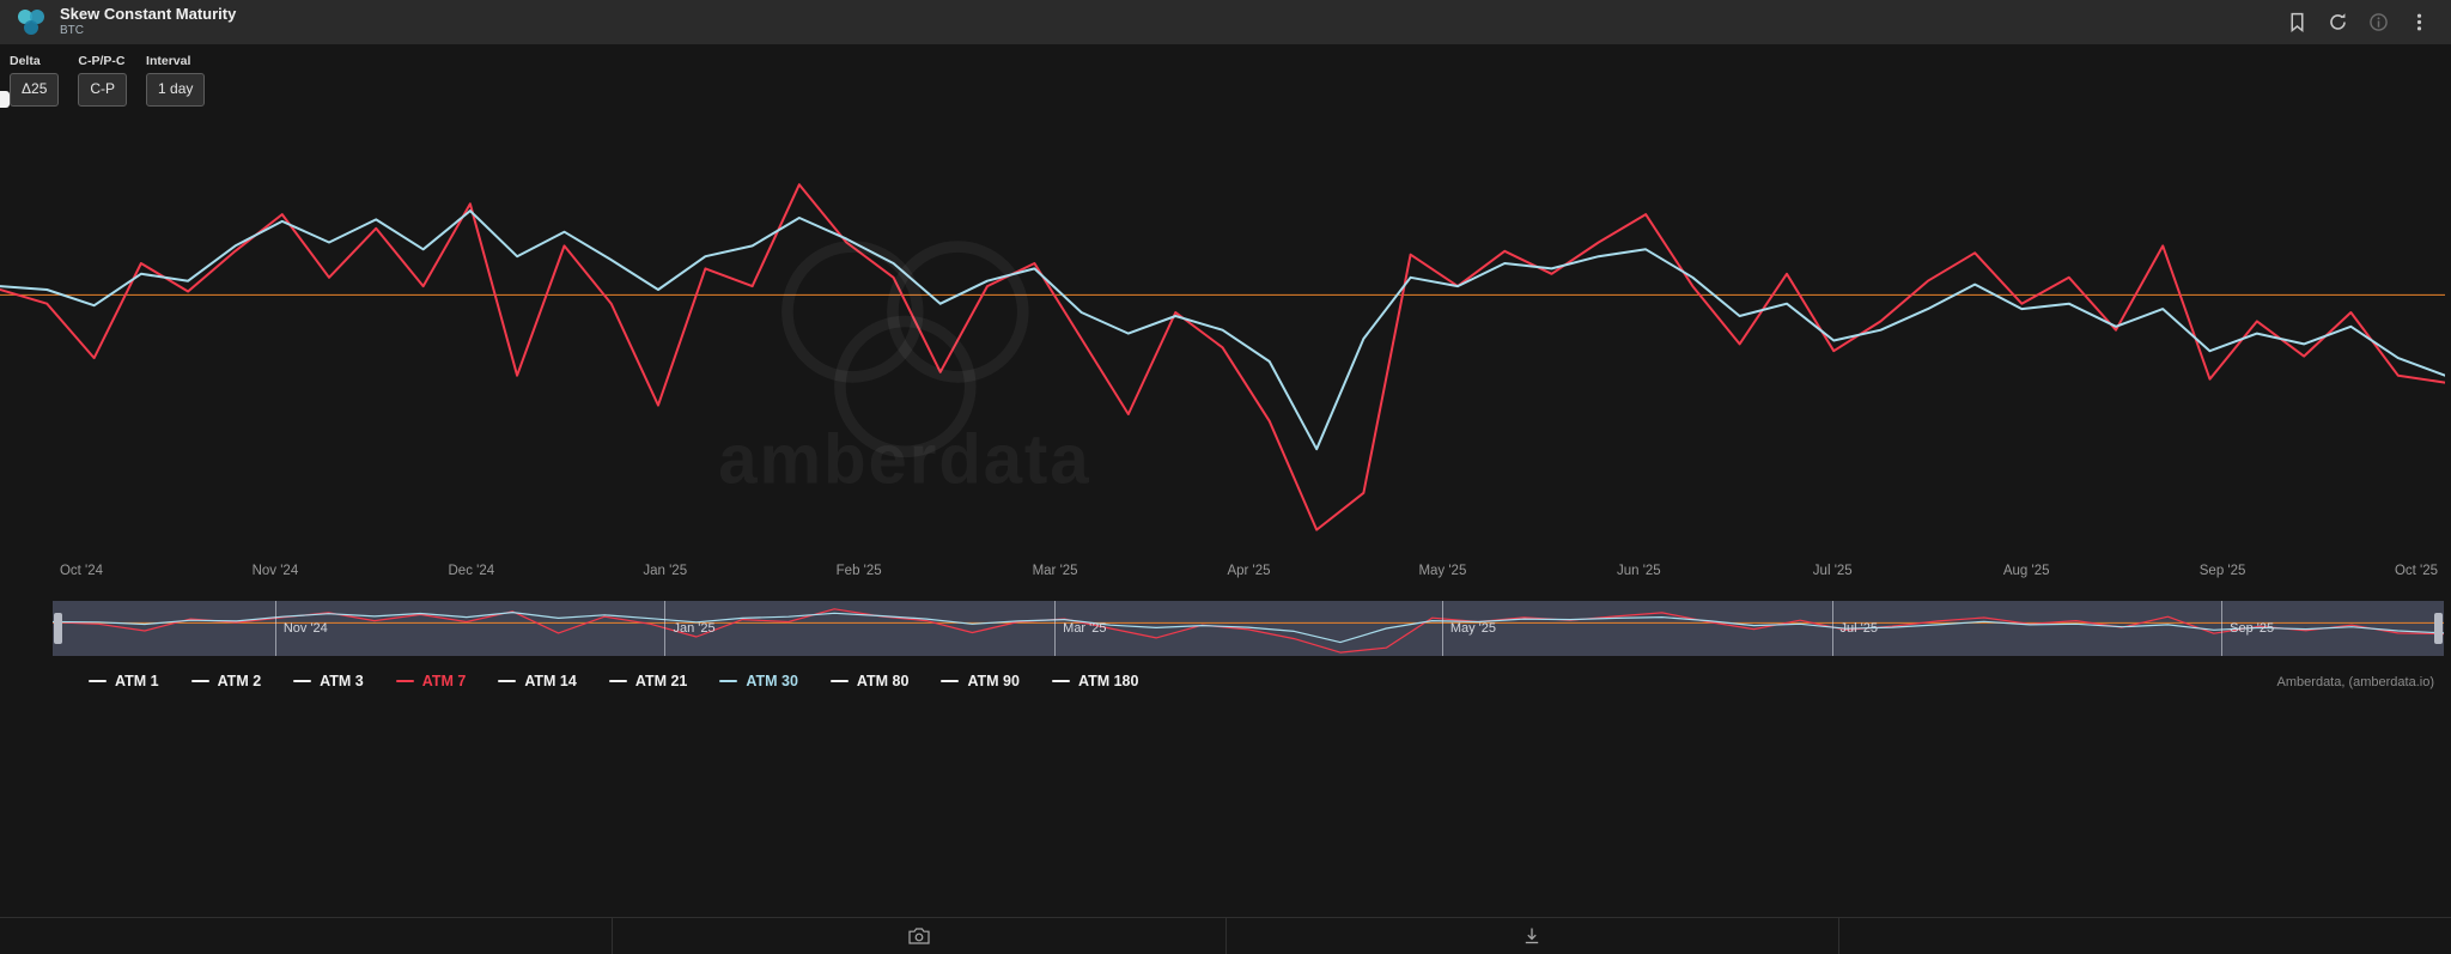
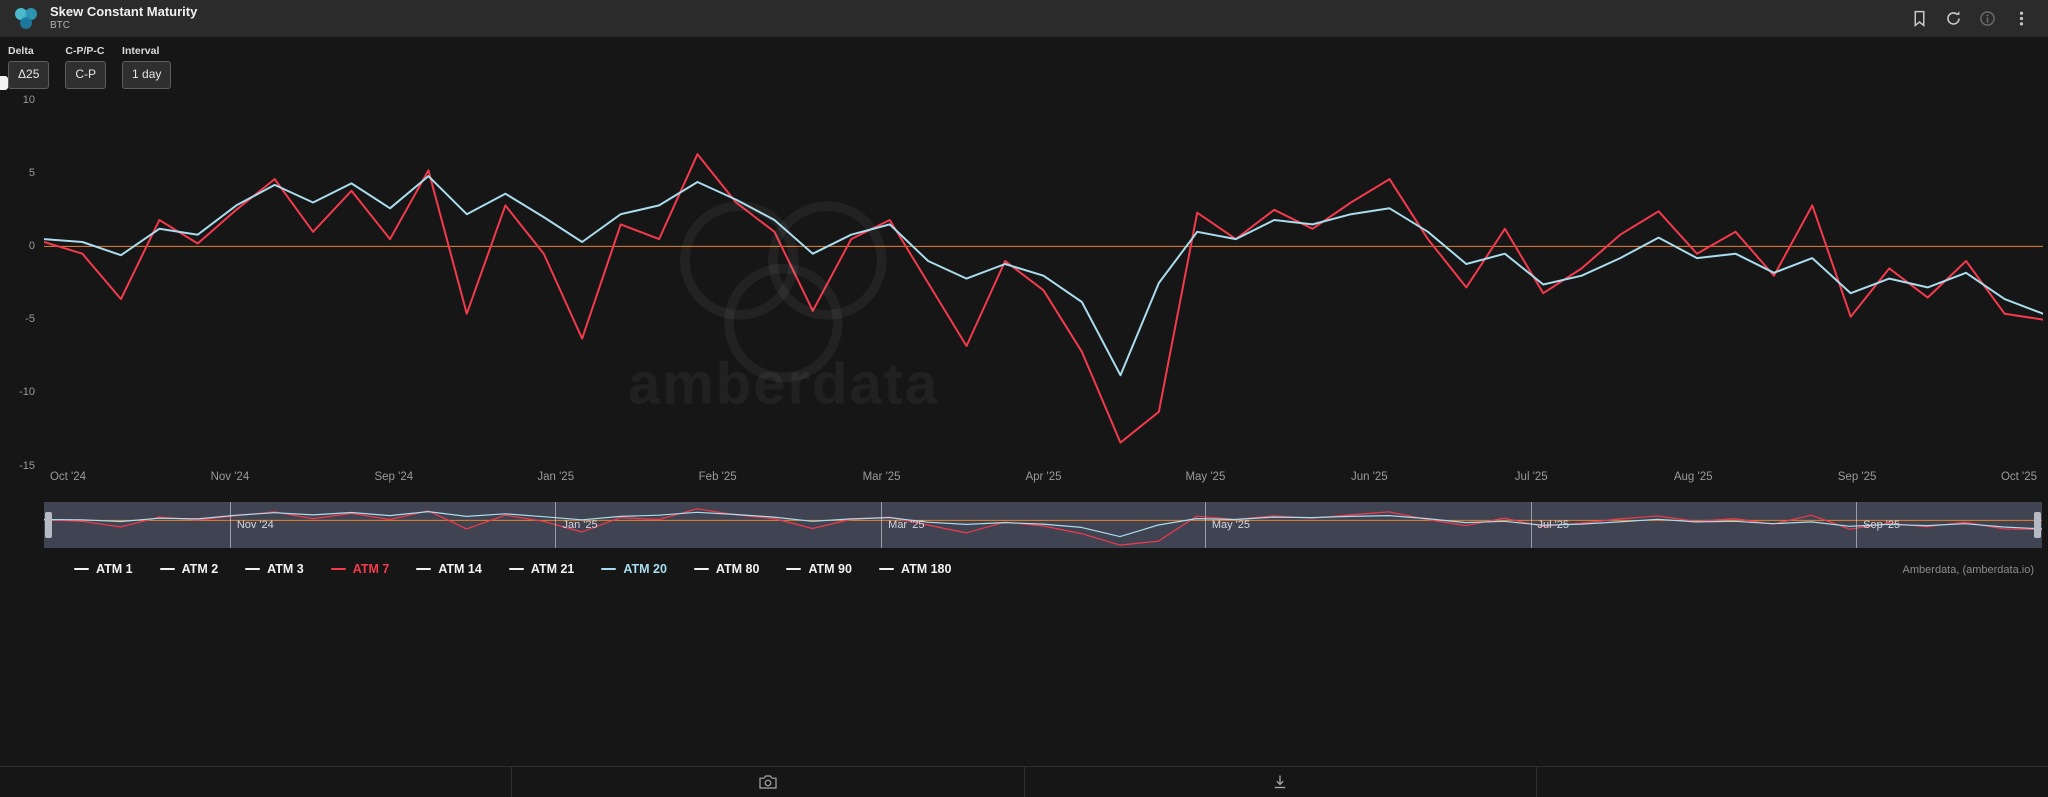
  Skew Constant Maturity
  BTC
  Delta
  Δ25
  C-P/P-C
  C-P
  Interval
  1 day
+ 10
+ 5
+ 0
+ -5
+ -10
+ -15
  Oct '24
  Nov '24
- Dec '24
+ Sep '24
  Jan '25
  Feb '25
  Mar '25
  Apr '25
  May '25
  Jun '25
  Jul '25
  Aug '25
  Sep '25
  Oct '25
  Nov '24
  Jan '25
  Mar '25
  May '25
  Jul '25
  Sep '25
  ATM 1
  ATM 2
  ATM 3
  ATM 7
  ATM 14
  ATM 21
- ATM 30
+ ATM 20
  ATM 80
  ATM 90
  ATM 180
  Amberdata, (amberdata.io)
